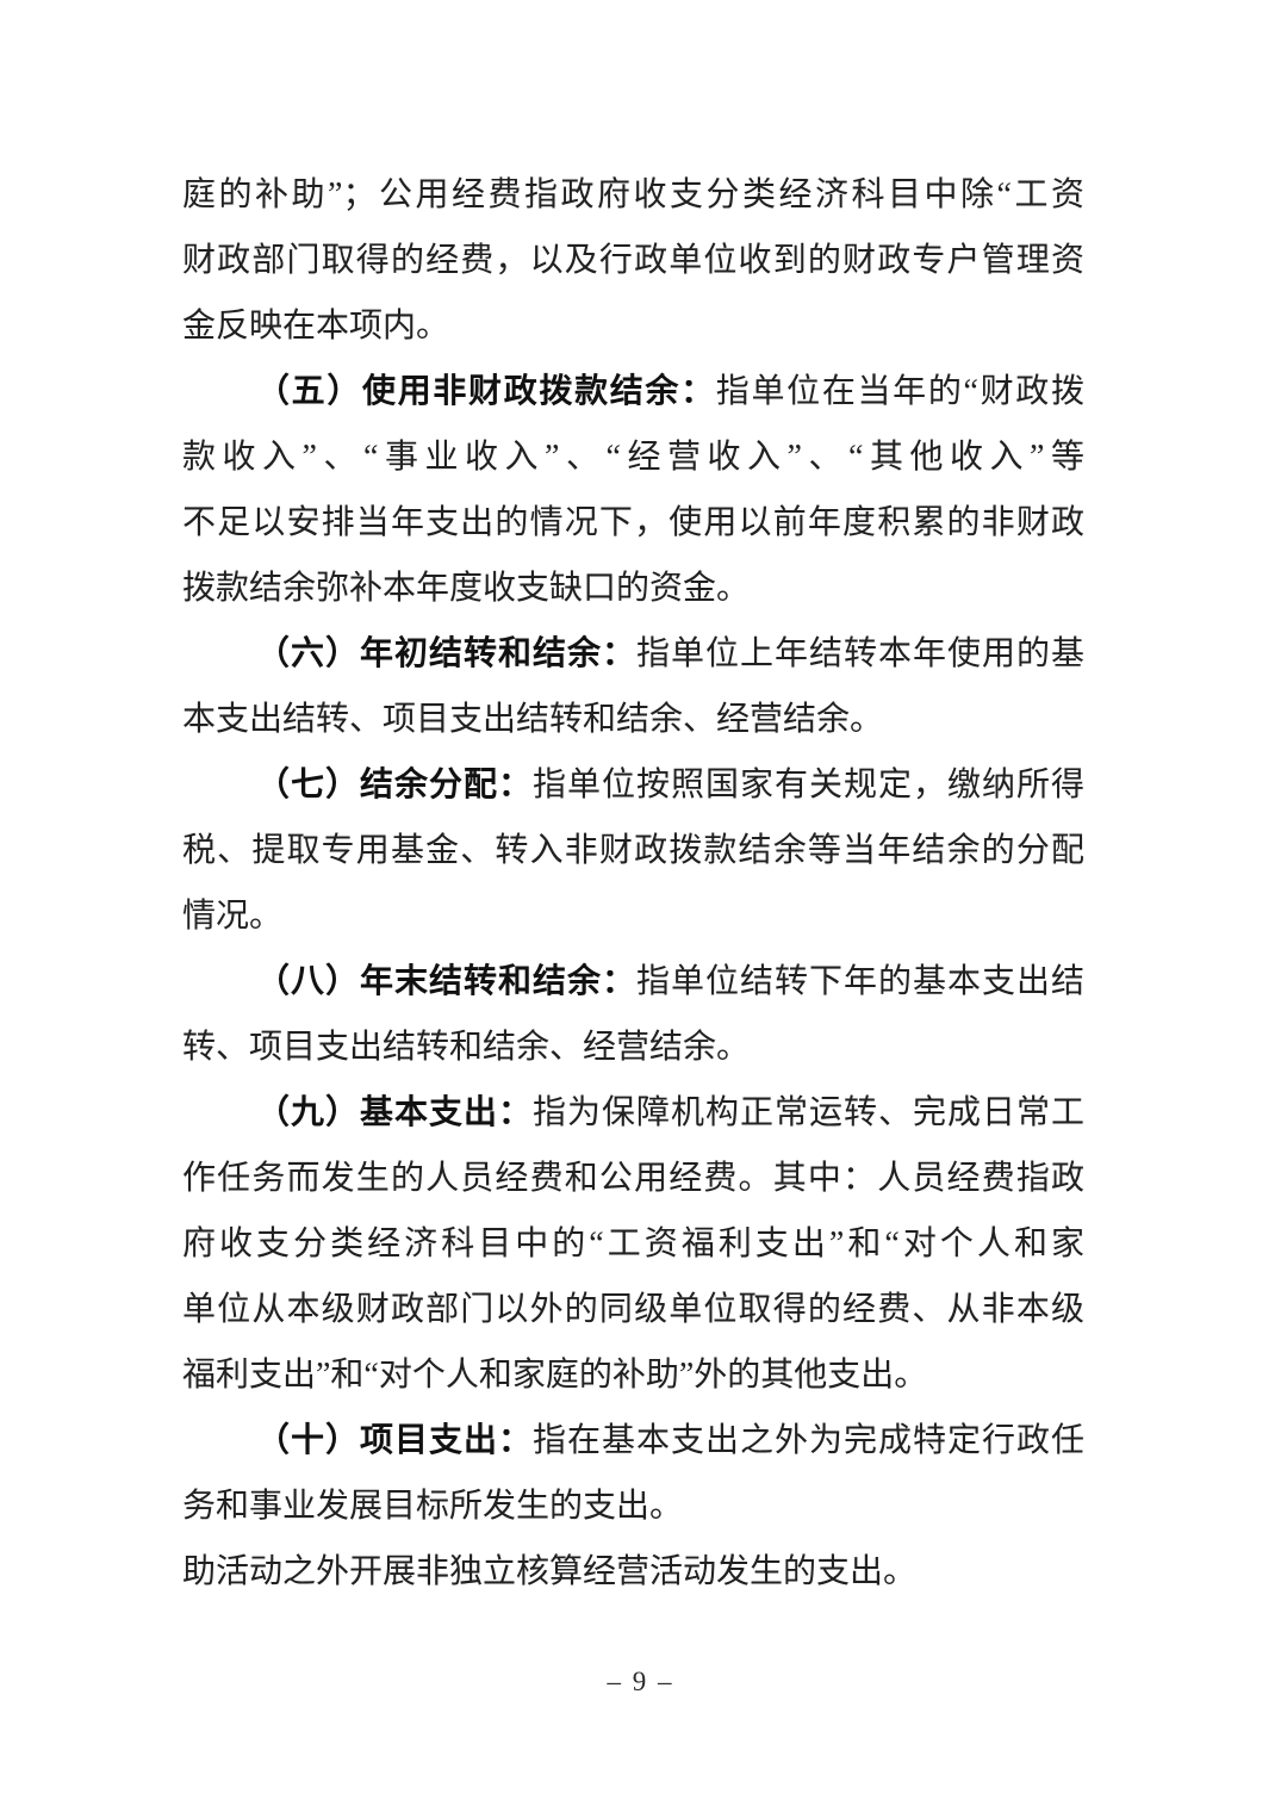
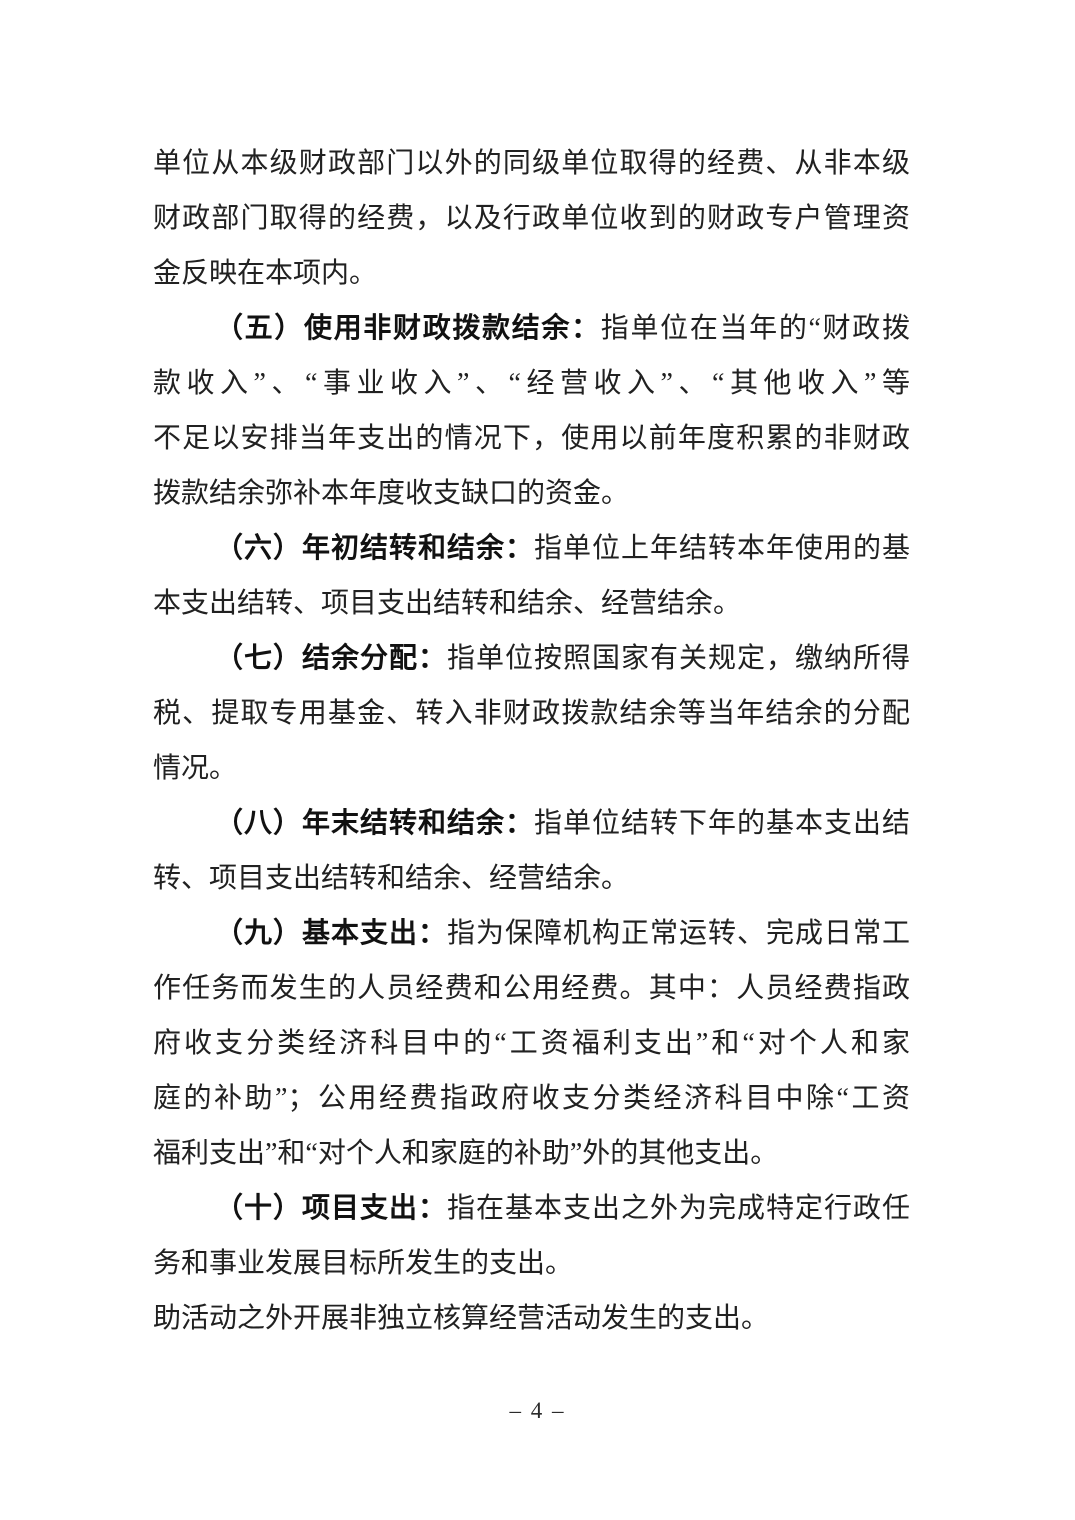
- 庭的补助”；公用经费指政府收支分类经济科目中除“工资
+ 单位从本级财政部门以外的同级单位取得的经费、从非本级
  财政部门取得的经费，以及行政单位收到的财政专户管理资
  金反映在本项内。
  （五）使用非财政拨款结余：指单位在当年的“财政拨
  款收入”、“事业收入”、“经营收入”、“其他收入”等
  不足以安排当年支出的情况下，使用以前年度积累的非财政
  拨款结余弥补本年度收支缺口的资金。
  （六）年初结转和结余：指单位上年结转本年使用的基
  本支出结转、项目支出结转和结余、经营结余。
  （七）结余分配：指单位按照国家有关规定，缴纳所得
  税、提取专用基金、转入非财政拨款结余等当年结余的分配
  情况。
  （八）年末结转和结余：指单位结转下年的基本支出结
  转、项目支出结转和结余、经营结余。
  （九）基本支出：指为保障机构正常运转、完成日常工
  作任务而发生的人员经费和公用经费。其中：人员经费指政
  府收支分类经济科目中的“工资福利支出”和“对个人和家
- 单位从本级财政部门以外的同级单位取得的经费、从非本级
+ 庭的补助”；公用经费指政府收支分类经济科目中除“工资
  福利支出”和“对个人和家庭的补助”外的其他支出。
  （十）项目支出：指在基本支出之外为完成特定行政任
  务和事业发展目标所发生的支出。
  助活动之外开展非独立核算经营活动发生的支出。
- – 9 –
+ – 4 –
